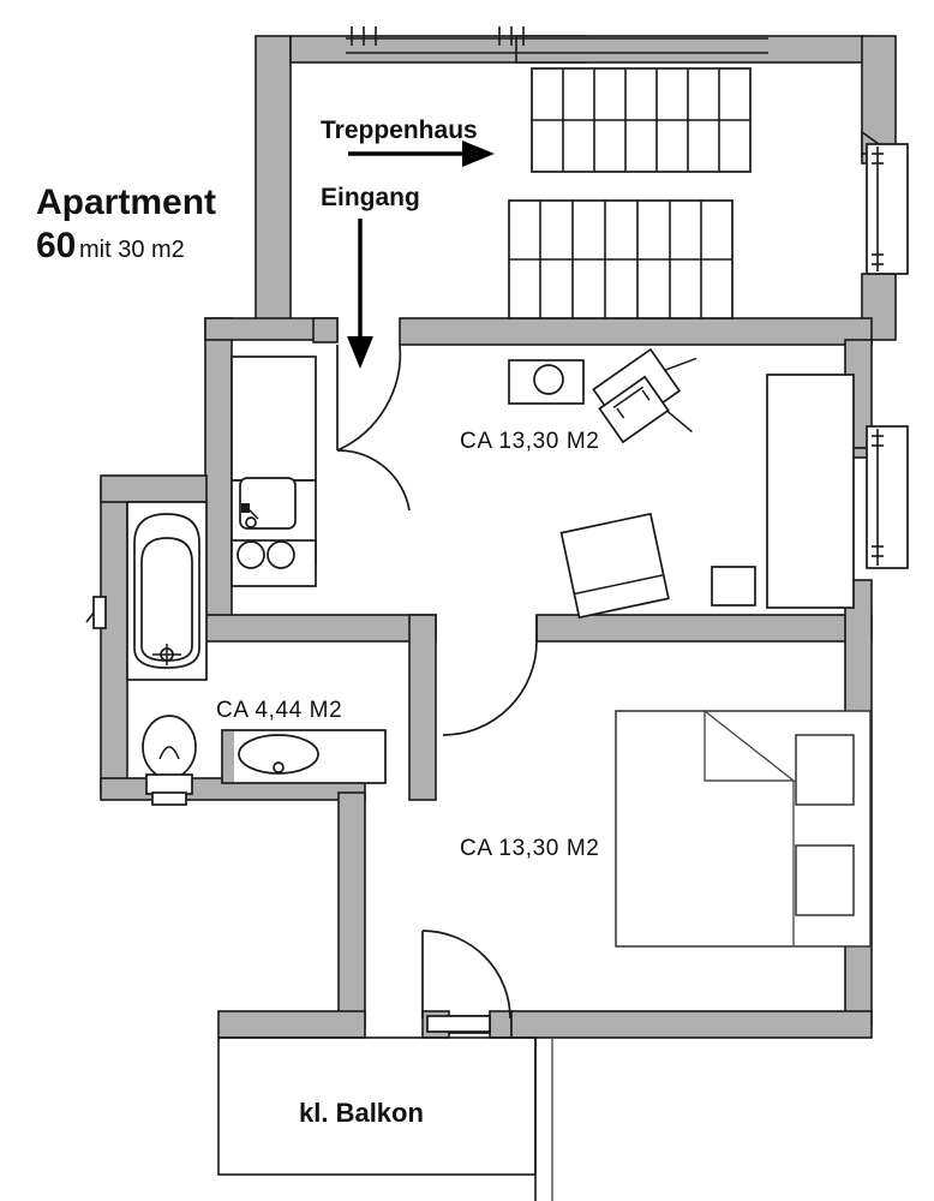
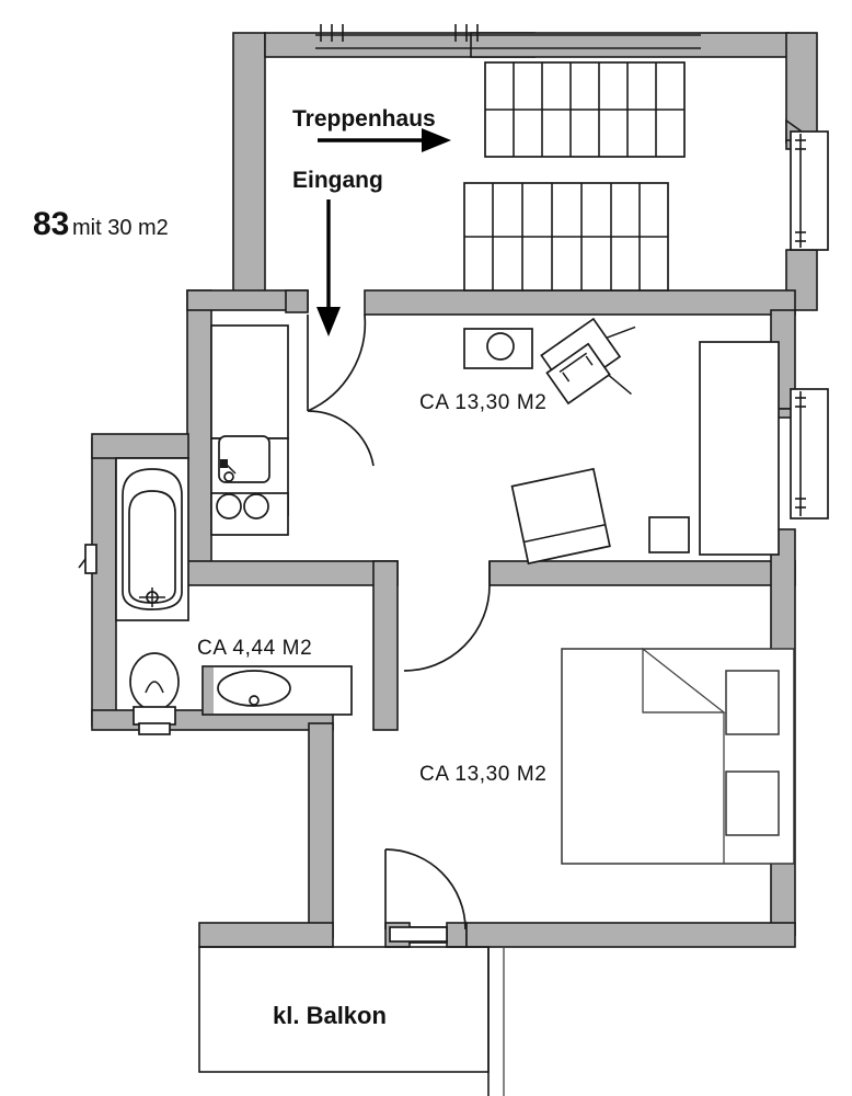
- Apartment
- 60
+ 83
  mit 30 m2
  Treppenhaus
  Eingang
  CA 13,30 M2
  CA 4,44 M2
  CA 13,30 M2
  kl. Balkon
